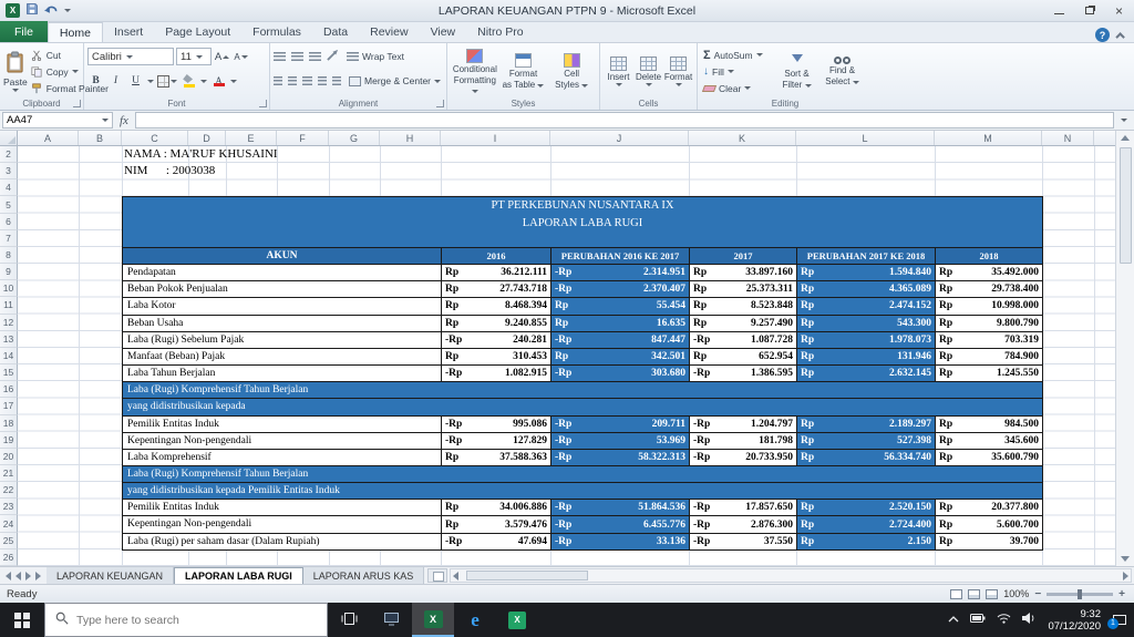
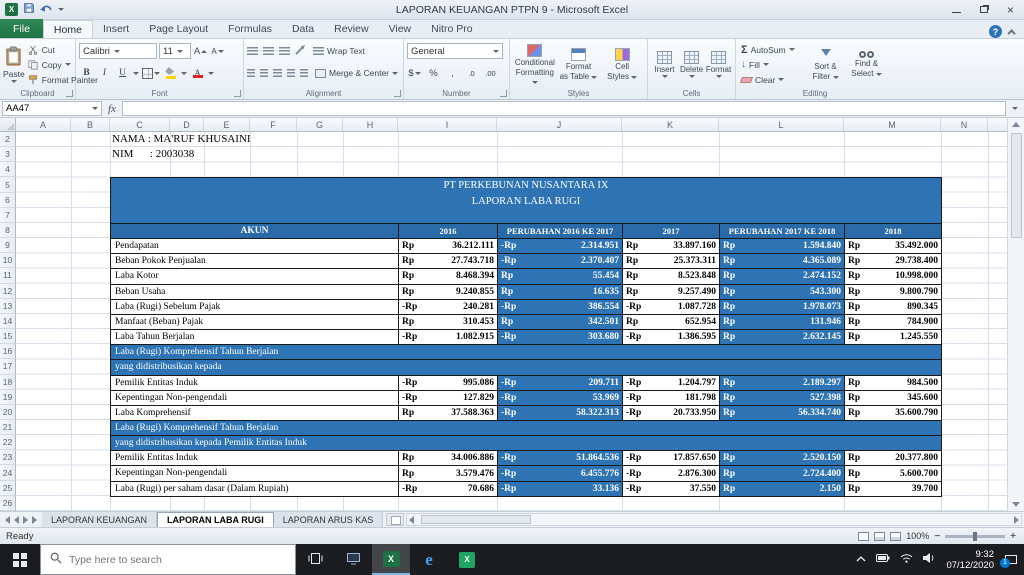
  X
  LAPORAN KEUANGAN PTPN 9 - Microsoft Excel
  ×
  File
  Home
  Insert
  Page Layout
  Formulas
  Data
  Review
  View
  Nitro Pro
  ?
  Paste
  Cut
  Copy
  Format Painter
  Clipboard
  Calibri
  11
  A
  A
  B
  I
  U
  A
  Font
  Wrap Text
  Merge & Center
  Alignment
+ General
+ $
+ %
+ ,
+ .0
+ .00
+ Number
  Conditional
  Formatting
  Format
  as Table
  Cell
  Styles
  Styles
  Insert
  Delete
  Format
  Cells
  Σ
  AutoSum
  ↓
  Fill
  Clear
  Sort &
  Filter
  Find &
  Select
  Editing
  AA47
  fx
  A
  B
  C
  D
  E
  F
  G
  H
  I
  J
  K
  L
  M
  N
  2
  3
  4
  5
  6
  7
  8
  9
  10
  11
  12
  13
  14
  15
  16
  17
  18
  19
  20
  21
  22
  23
  24
  25
  26
  NAMA : MA'RUF KHUSAINI
  NIM : 2003038
  PT PERKEBUNAN NUSANTARA IX
  LAPORAN LABA RUGI
  AKUN
  2016
  PERUBAHAN 2016 KE 2017
  2017
  PERUBAHAN 2017 KE 2018
  2018
  Pendapatan
  Rp
  36.212.111
  -Rp
  2.314.951
  Rp
  33.897.160
  Rp
  1.594.840
  Rp
  35.492.000
  Beban Pokok Penjualan
  Rp
  27.743.718
  -Rp
  2.370.407
  Rp
  25.373.311
  Rp
  4.365.089
  Rp
  29.738.400
  Laba Kotor
  Rp
  8.468.394
  Rp
  55.454
  Rp
  8.523.848
  Rp
  2.474.152
  Rp
  10.998.000
  Beban Usaha
  Rp
  9.240.855
  Rp
  16.635
  Rp
  9.257.490
  Rp
  543.300
  Rp
  9.800.790
  Laba (Rugi) Sebelum Pajak
  -Rp
  240.281
  -Rp
- 847.447
+ 386.554
  -Rp
  1.087.728
  Rp
  1.978.073
  Rp
- 703.319
+ 890.345
  Manfaat (Beban) Pajak
  Rp
  310.453
  Rp
  342.501
  Rp
  652.954
  Rp
  131.946
  Rp
  784.900
  Laba Tahun Berjalan
  -Rp
  1.082.915
  -Rp
  303.680
  -Rp
  1.386.595
  Rp
  2.632.145
  Rp
  1.245.550
  Laba (Rugi) Komprehensif Tahun Berjalan
  yang didistribusikan kepada
  Pemilik Entitas Induk
  -Rp
  995.086
  -Rp
  209.711
  -Rp
  1.204.797
  Rp
  2.189.297
  Rp
  984.500
  Kepentingan Non-pengendali
  -Rp
  127.829
  -Rp
  53.969
  -Rp
  181.798
  Rp
  527.398
  Rp
  345.600
  Laba Komprehensif
  Rp
  37.588.363
  -Rp
  58.322.313
  -Rp
  20.733.950
  Rp
  56.334.740
  Rp
  35.600.790
  Laba (Rugi) Komprehensif Tahun Berjalan
  yang didistribusikan kepada Pemilik Entitas Induk
  Pemilik Entitas Induk
  Rp
  34.006.886
  -Rp
  51.864.536
  -Rp
  17.857.650
  Rp
  2.520.150
  Rp
  20.377.800
  Kepentingan Non-pengendali
  Rp
  3.579.476
  -Rp
  6.455.776
  -Rp
  2.876.300
  Rp
  2.724.400
  Rp
  5.600.700
  Laba (Rugi) per saham dasar (Dalam Rupiah)
  -Rp
- 47.694
+ 70.686
  -Rp
  33.136
  -Rp
  37.550
  Rp
  2.150
  Rp
  39.700
  LAPORAN KEUANGAN
  LAPORAN LABA RUGI
  LAPORAN ARUS KAS
  Ready
  100%
  −
  +
  Type here to search
  X
  e
  X
  9:32
  07/12/2020
